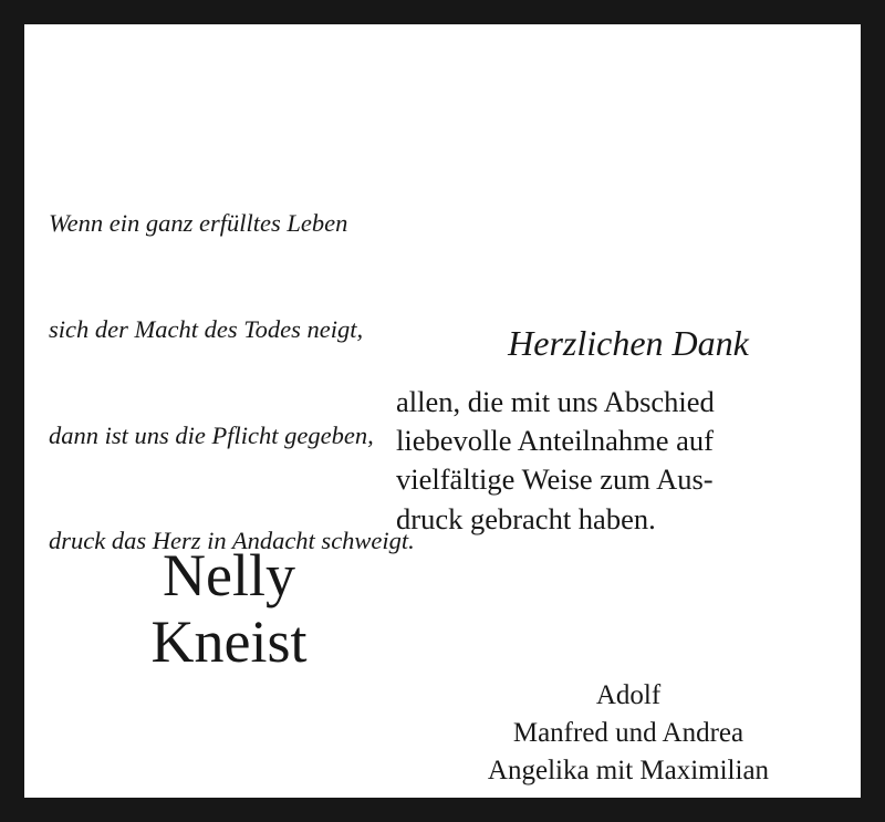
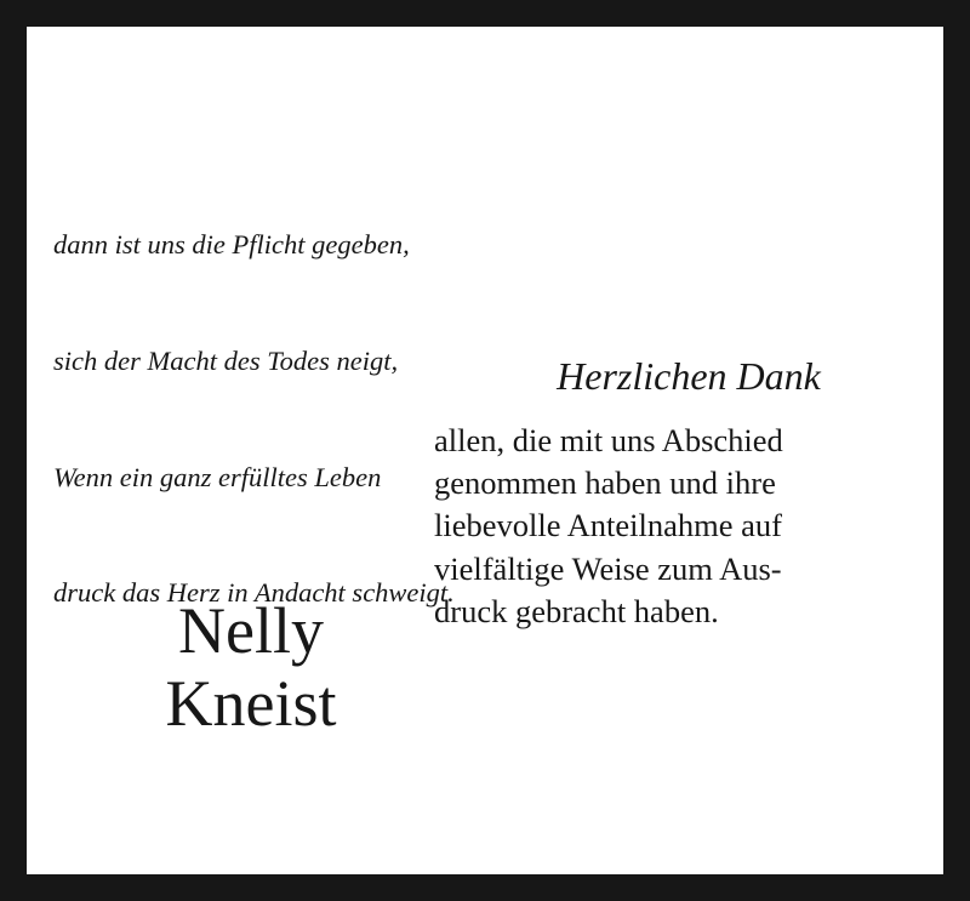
- Wenn ein ganz erfülltes Leben
+ dann ist uns die Pflicht gegeben,
  sich der Macht des Todes neigt,
- dann ist uns die Pflicht gegeben,
+ Wenn ein ganz erfülltes Leben
  druck das Herz in Andacht schweigt.
  Herzlichen Dank
  allen, die mit uns Abschied
+ genommen haben und ihre
  liebevolle Anteilnahme auf
  vielfältige Weise zum Aus-
  druck gebracht haben.
  Nelly
  Kneist
- Adolf
- Manfred und Andrea
- Angelika mit Maximilian
